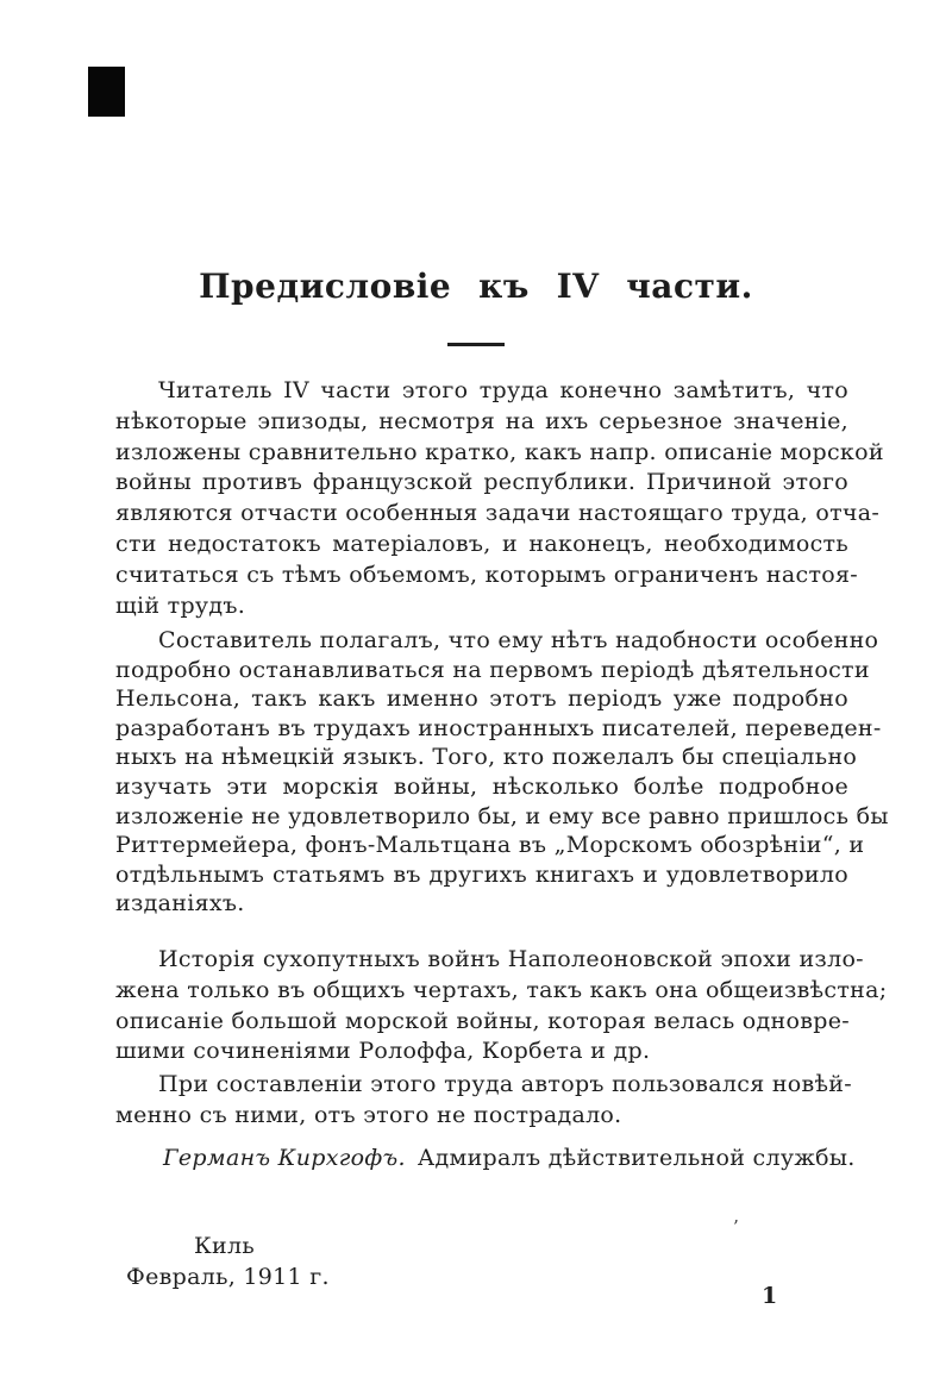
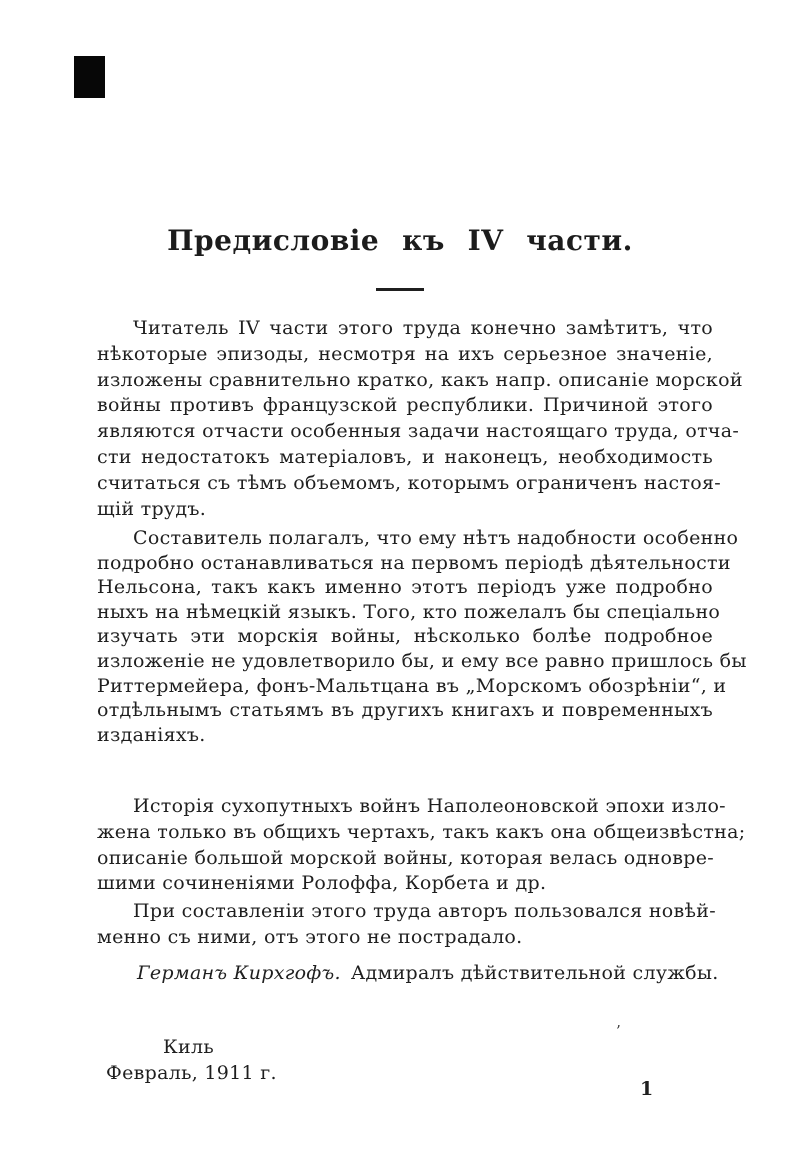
  Предисловіе къ IV части.
  Читатель IV части этого труда конечно замѣтитъ, что
  нѣкоторые эпизоды, несмотря на ихъ серьезное значеніе,
  изложены сравнительно кратко, какъ напр. описаніе морской
  войны противъ французской республики. Причиной этого
  являются отчасти особенныя задачи настоящаго труда, отча-
  сти недостатокъ матеріаловъ, и наконецъ, необходимость
  считаться съ тѣмъ объемомъ, которымъ ограниченъ настоя-
  щій трудъ.
  Составитель полагалъ, что ему нѣтъ надобности особенно
  подробно останавливаться на первомъ періодѣ дѣятельности
  Нельсона, такъ какъ именно этотъ періодъ уже подробно
- разработанъ въ трудахъ иностранныхъ писателей, переведен-
  ныхъ на нѣмецкій языкъ. Того, кто пожелалъ бы спеціально
  изучать эти морскія войны, нѣсколько болѣе подробное
  изложеніе не удовлетворило бы, и ему все равно пришлось бы
  Риттермейера, фонъ-Мальтцана въ „Морскомъ обозрѣніи“, и
- отдѣльнымъ статьямъ въ другихъ книгахъ и удовлетворило
+ отдѣльнымъ статьямъ въ другихъ книгахъ и повременныхъ
  изданіяхъ.
  Исторія сухопутныхъ войнъ Наполеоновской эпохи изло-
  жена только въ общихъ чертахъ, такъ какъ она общеизвѣстна;
  описаніе большой морской войны, которая велась одновре-
  шими сочиненіями Ролоффа, Корбета и др.
  При составленіи этого труда авторъ пользовался новѣй-
  менно съ ними, отъ этого не пострадало.
  Германъ Кирхгофъ. Адмиралъ дѣйствительной службы.
  Киль
  Февраль, 1911 г.
  ’
  1
